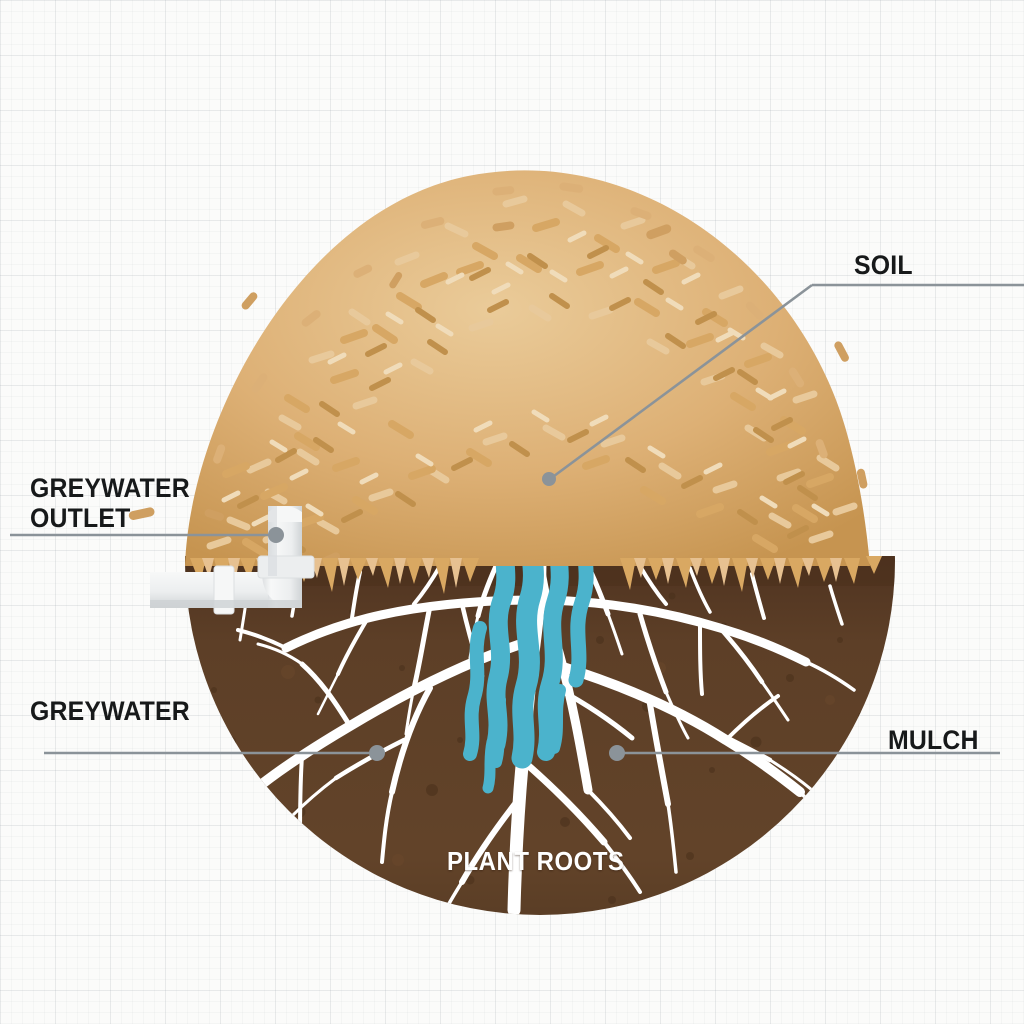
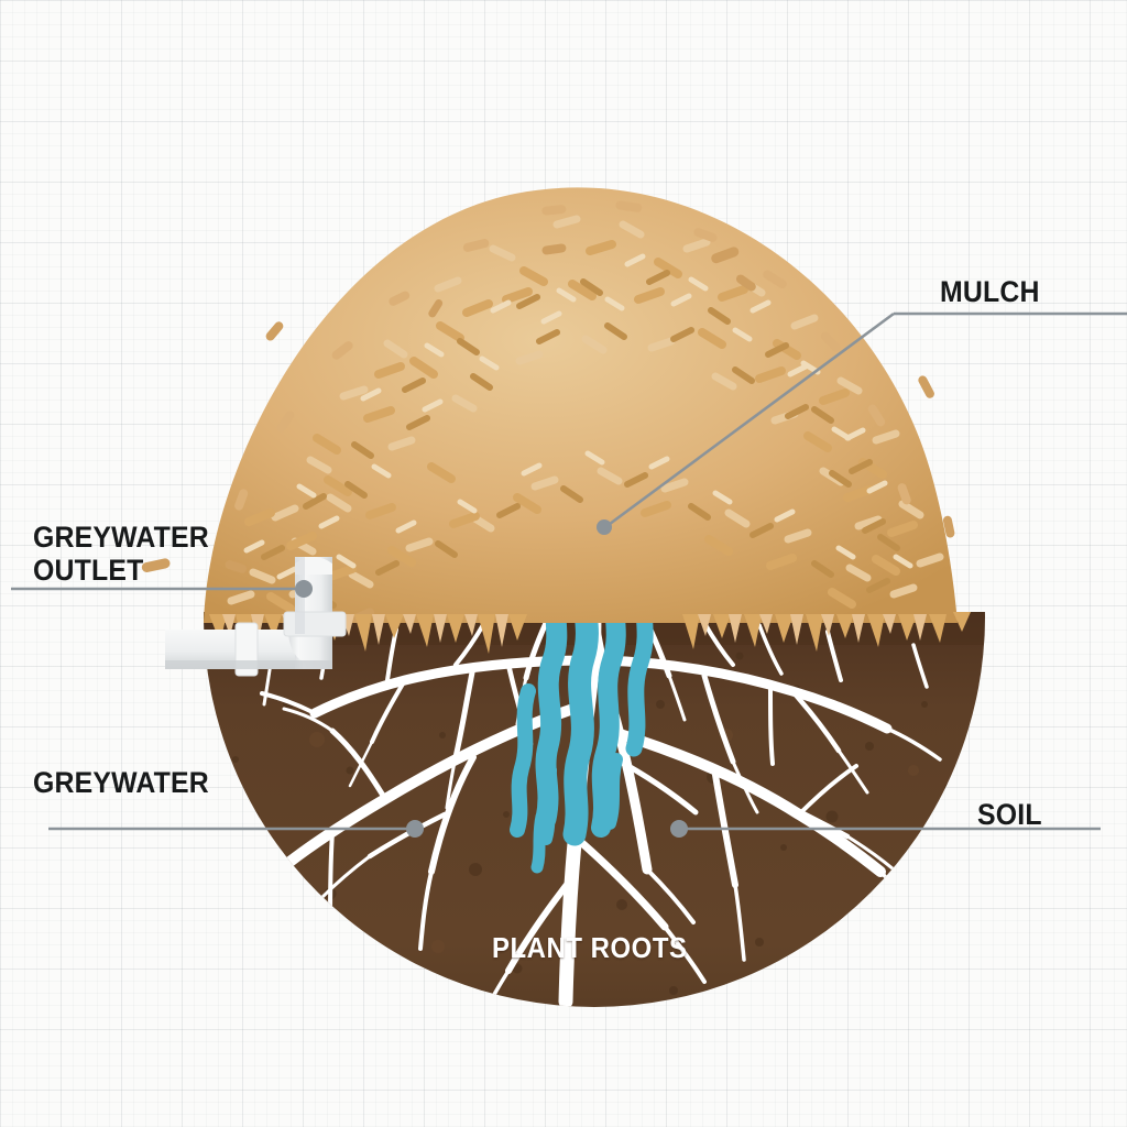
- SOIL
+ MULCH
  GREYWATER
  OUTLET
  GREYWATER
- MULCH
+ SOIL
  PLANT ROOTS
